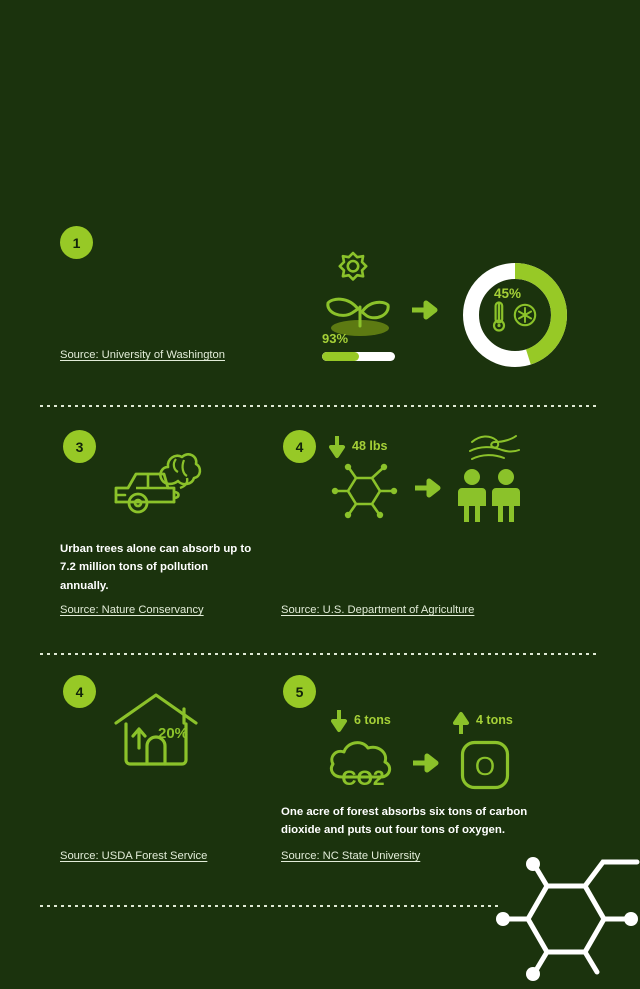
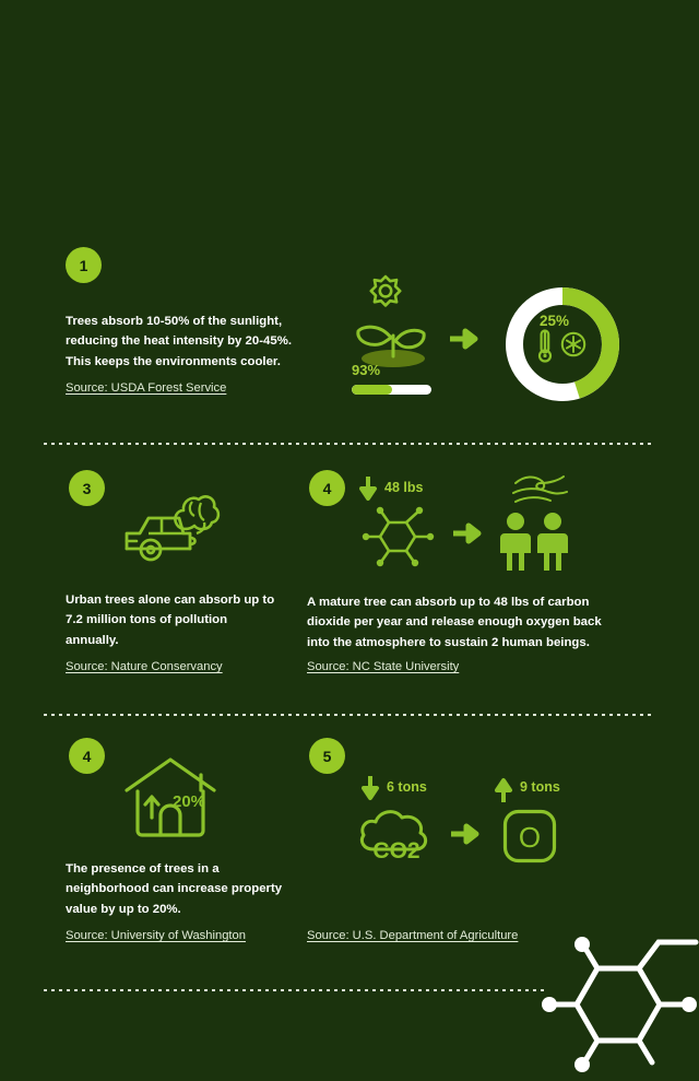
  1
+ Trees absorb 10-50% of the sunlight, reducing the heat intensity by 20-45%. This keeps the environments cooler.
- Source: University of Washington
+ Source: USDA Forest Service
  93%
- 45%
+ 25%
  3
  Urban trees alone can absorb up to 7.2 million tons of pollution annually.
  Source: Nature Conservancy
  4
  48 lbs
+ A mature tree can absorb up to 48 lbs of carbon dioxide per year and release enough oxygen back into the atmosphere to sustain 2 human beings.
- Source: U.S. Department of Agriculture
+ Source: NC State University
  4
  20%
+ The presence of trees in a neighborhood can increase property value by up to 20%.
- Source: USDA Forest Service
+ Source: University of Washington
  5
  6 tons
- 4 tons
+ 9 tons
  CO2
  O
- One acre of forest absorbs six tons of carbon dioxide and puts out four tons of oxygen.
- Source: NC State University
+ Source: U.S. Department of Agriculture
